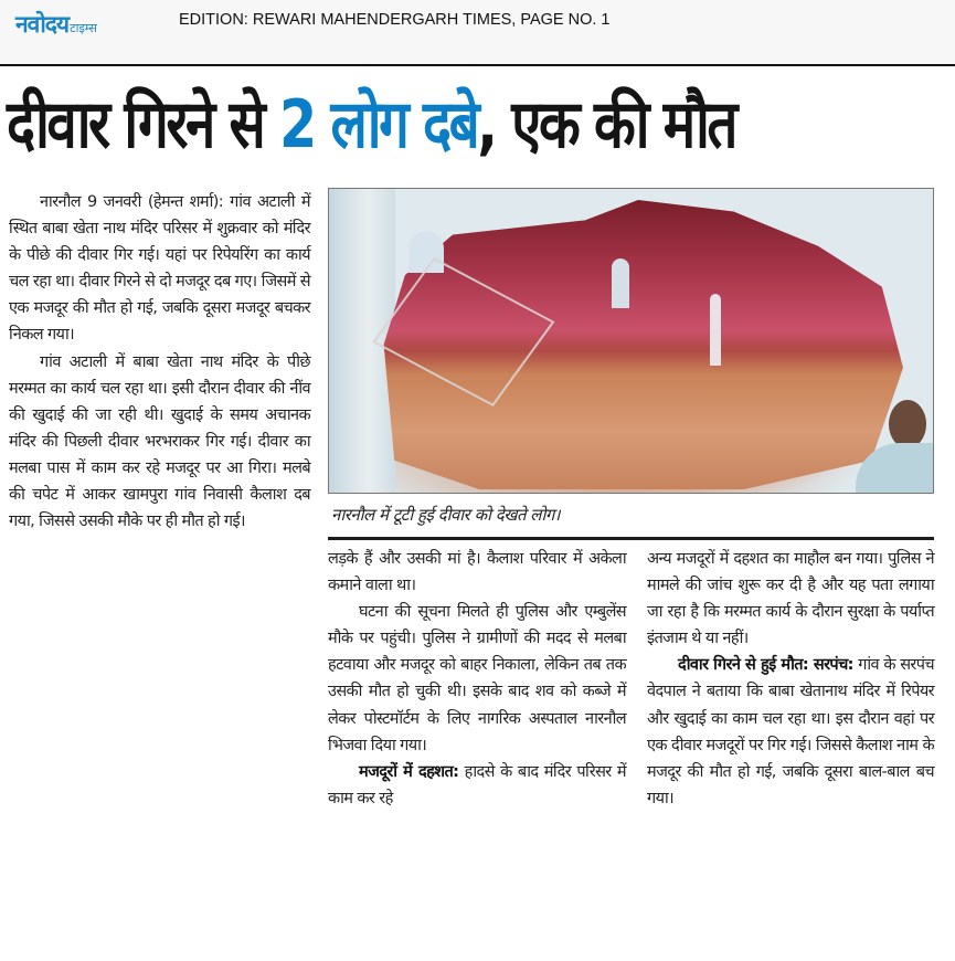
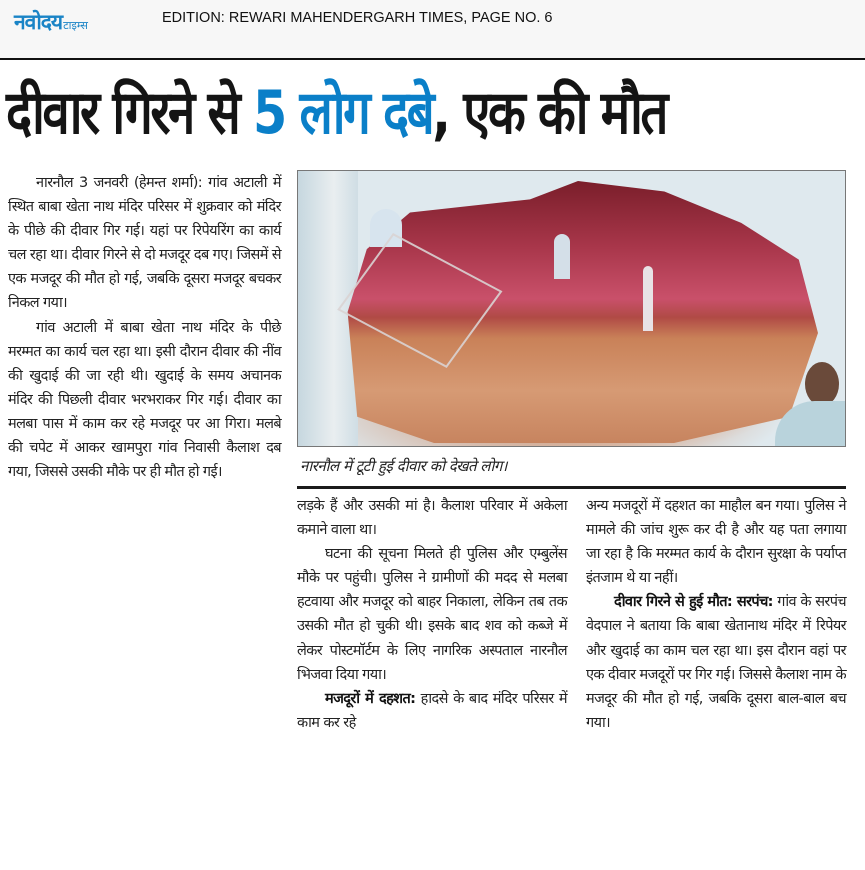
  नवोदय
  टाइम्स
- EDITION: REWARI MAHENDERGARH TIMES, PAGE NO. 1
+ EDITION: REWARI MAHENDERGARH TIMES, PAGE NO. 6
- दीवार गिरने से 2 लोग दबे, एक की मौत
+ दीवार गिरने से 5 लोग दबे, एक की मौत
- नारनौल 9 जनवरी (हेमन्त शर्मा): गांव अटाली में स्थित बाबा खेता नाथ मंदिर परिसर में शुक्रवार को मंदिर के पीछे की दीवार गिर गई। यहां पर रिपेयरिंग का कार्य चल रहा था। दीवार गिरने से दो मजदूर दब गए। जिसमें से एक मजदूर की मौत हो गई, जबकि दूसरा मजदूर बचकर निकल गया।
+ नारनौल 3 जनवरी (हेमन्त शर्मा): गांव अटाली में स्थित बाबा खेता नाथ मंदिर परिसर में शुक्रवार को मंदिर के पीछे की दीवार गिर गई। यहां पर रिपेयरिंग का कार्य चल रहा था। दीवार गिरने से दो मजदूर दब गए। जिसमें से एक मजदूर की मौत हो गई, जबकि दूसरा मजदूर बचकर निकल गया।
  गांव अटाली में बाबा खेता नाथ मंदिर के पीछे मरम्मत का कार्य चल रहा था। इसी दौरान दीवार की नींव की खुदाई की जा रही थी। खुदाई के समय अचानक मंदिर की पिछली दीवार भरभराकर गिर गई। दीवार का मलबा पास में काम कर रहे मजदूर पर आ गिरा। मलबे की चपेट में आकर खामपुरा गांव निवासी कैलाश दब गया, जिससे उसकी मौके पर ही मौत हो गई।
  नारनौल में टूटी हुई दीवार को देखते लोग।
  लड़के हैं और उसकी मां है। कैलाश परिवार में अकेला कमाने वाला था।
  घटना की सूचना मिलते ही पुलिस और एम्बुलेंस मौके पर पहुंची। पुलिस ने ग्रामीणों की मदद से मलबा हटवाया और मजदूर को बाहर निकाला, लेकिन तब तक उसकी मौत हो चुकी थी। इसके बाद शव को कब्जे में लेकर पोस्टमॉर्टम के लिए नागरिक अस्पताल नारनौल भिजवा दिया गया।
  मजदूरों में दहशत: हादसे के बाद मंदिर परिसर में काम कर रहे
  अन्य मजदूरों में दहशत का माहौल बन गया। पुलिस ने मामले की जांच शुरू कर दी है और यह पता लगाया जा रहा है कि मरम्मत कार्य के दौरान सुरक्षा के पर्याप्त इंतजाम थे या नहीं।
  दीवार गिरने से हुई मौत: सरपंच: गांव के सरपंच वेदपाल ने बताया कि बाबा खेतानाथ मंदिर में रिपेयर और खुदाई का काम चल रहा था। इस दौरान वहां पर एक दीवार मजदूरों पर गिर गई। जिससे कैलाश नाम के मजदूर की मौत हो गई, जबकि दूसरा बाल-बाल बच गया।
